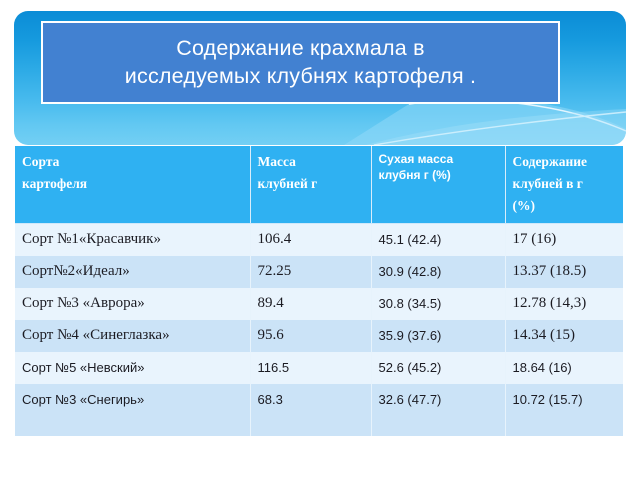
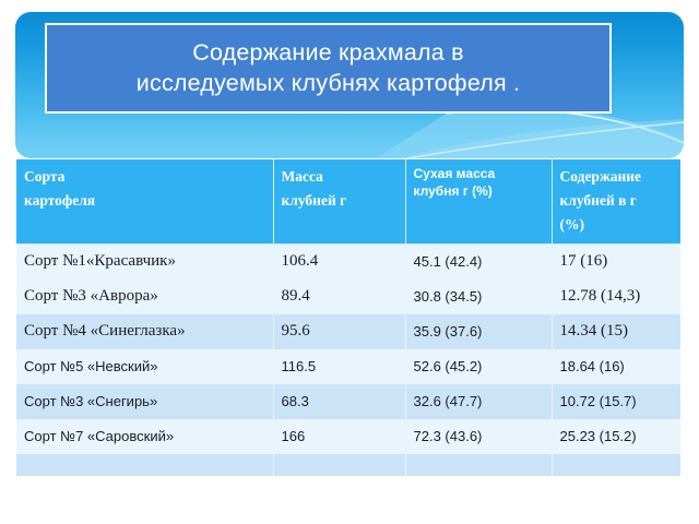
  Содержание крахмала в
  исследуемых клубнях картофеля .
  Сорта картофеля	Масса клубней г	Сухая масса клубня г (%)	Содержание клубней в г (%)
  Сорт №1«Красавчик»	106.4	45.1 (42.4)	17 (16)
- Сорт№2«Идеал»	72.25	30.9 (42.8)	13.37 (18.5)
  Сорт №3 «Аврора»	89.4	30.8 (34.5)	12.78 (14,3)
  Сорт №4 «Синеглазка»	95.6	35.9 (37.6)	14.34 (15)
  Сорт №5 «Невский»	116.5	52.6 (45.2)	18.64 (16)
  Сорт №3 «Снегирь»	68.3	32.6 (47.7)	10.72 (15.7)
+ Сорт №7 «Саровский»	166	72.3 (43.6)	25.23 (15.2)
